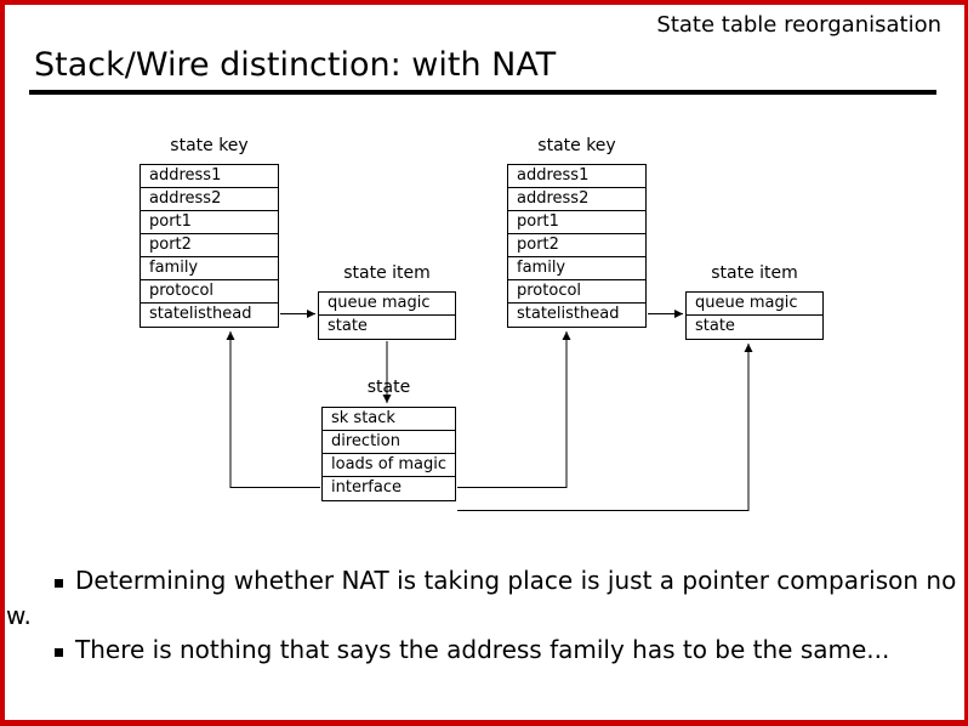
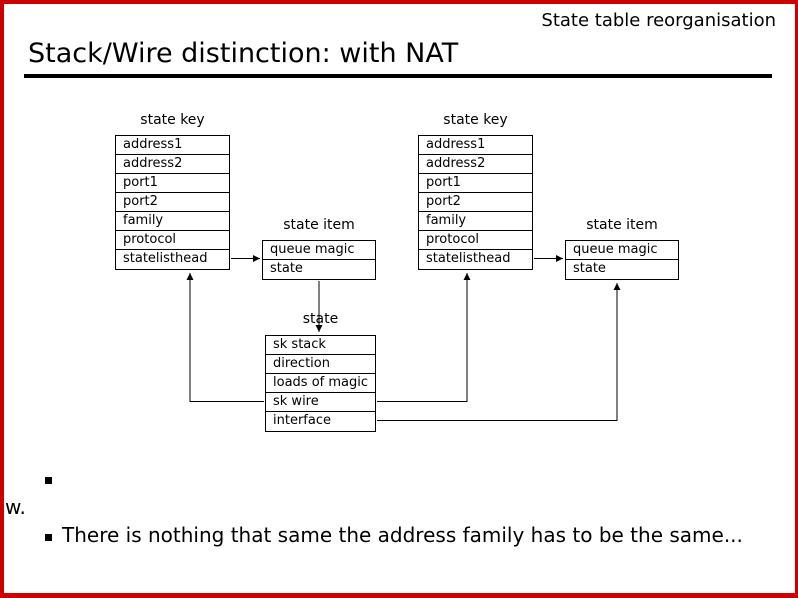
  State table reorganisation
  Stack/Wire distinction: with NAT
  state key
  state item
  state key
  state item
  state
  address1
  address2
  port1
  port2
  family
  protocol
  statelisthead
  queue magic
  state
  address1
  address2
  port1
  port2
  family
  protocol
  statelisthead
  queue magic
  state
  sk stack
  direction
  loads of magic
+ sk wire
  interface
- Determining whether NAT is taking place is just a pointer comparison no
  w.
- There is nothing that says the address family has to be the same...
+ There is nothing that same the address family has to be the same...
